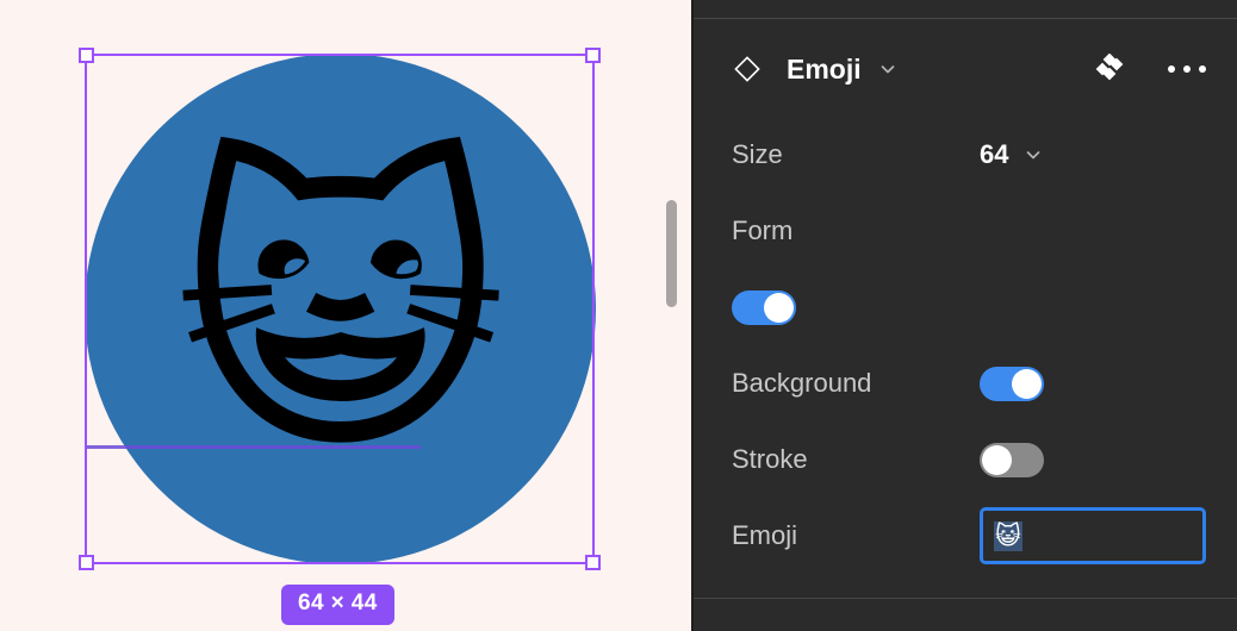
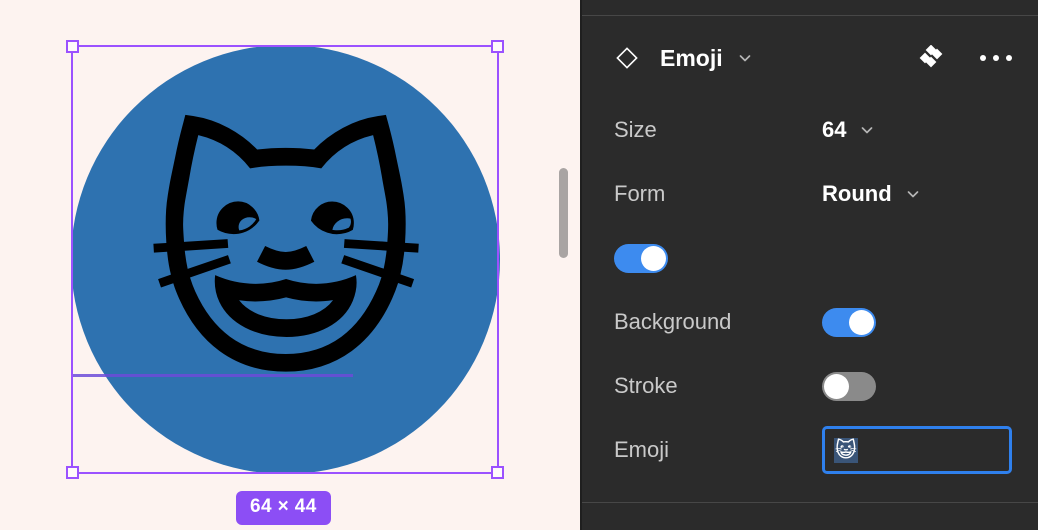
  😺
  64 × 44
  Emoji
  Size
  64
  Form
+ Round
  Background
  Stroke
  Emoji
  😺
